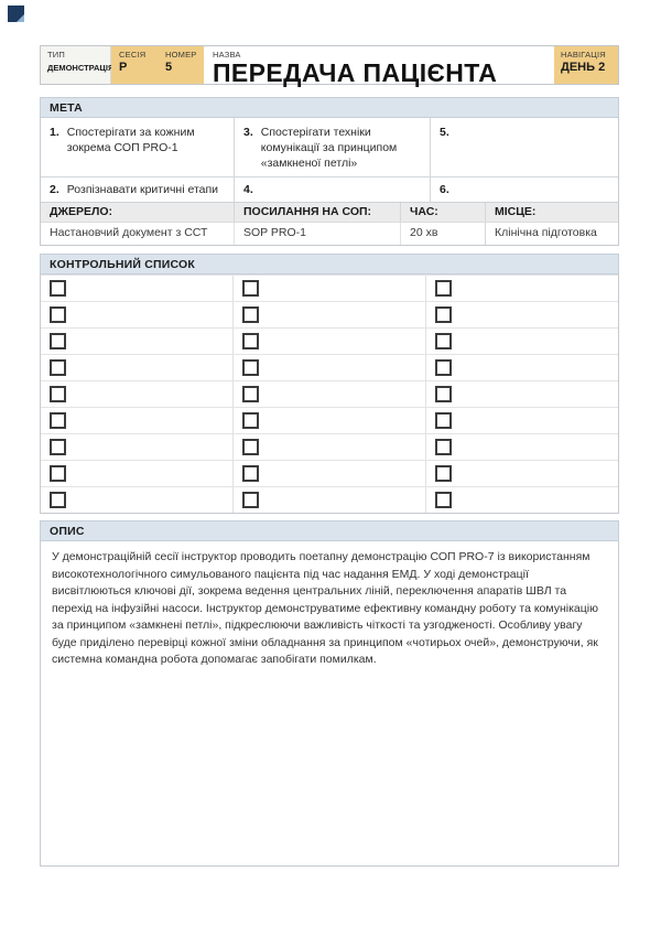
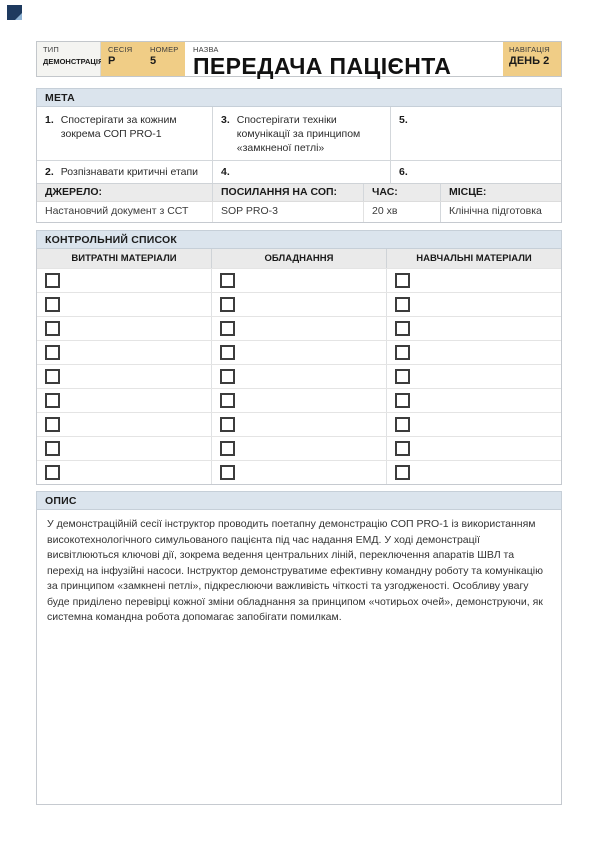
  ТИП
  ДЕМОНСТРАЦІ
  СЕСІЯ
  Р
  НОМЕР
  5
  НАЗВА
  ПЕРЕДАЧА ПАЦІЄНТА
  НАВІГАЦІЯ
  ДЕНЬ 2
  МЕТА
  1.
  Спостерігати за кожним зокрема СОП PRO-1
  3.
  Спостерігати техніки комунікації за принципом «замкненої петлі»
  5.
  2.
  Розпізнавати критичні етапи
  4.
  6.
  ДЖЕРЕЛО:
  ПОСИЛАННЯ НА СОП:
  ЧАС:
  МІСЦЕ:
  Настановчий документ з ССТ
- SOP PRO-1
+ SOP PRO-3
  20 хв
  Клінічна підготовка
  КОНТРОЛЬНИЙ СПИСОК
+ ВИТРАТНІ МАТЕРІАЛИ
+ ОБЛАДНАННЯ
+ НАВЧАЛЬНІ МАТЕРІАЛИ
  ОПИС
- У демонстраційній сесії інструктор проводить поетапну демонстрацію СОП PRO-7 із використанням високотехнологічного симульованого пацієнта під час надання ЕМД. У ході демонстрації висвітлюються ключові дії, зокрема ведення центральних ліній, переключення апаратів ШВЛ та перехід на інфузійні насоси. Інструктор демонструватиме ефективну командну роботу та комунікацію за принципом «замкнені петлі», підкреслюючи важливість чіткості та узгодженості. Особливу увагу буде приділено перевірці кожної зміни обладнання за принципом «чотирьох очей», демонструючи, як системна командна робота допомагає запобігати помилкам.
+ У демонстраційній сесії інструктор проводить поетапну демонстрацію СОП PRO-1 із використанням високотехнологічного симульованого пацієнта під час надання ЕМД. У ході демонстрації висвітлюються ключові дії, зокрема ведення центральних ліній, переключення апаратів ШВЛ та перехід на інфузійні насоси. Інструктор демонструватиме ефективну командну роботу та комунікацію за принципом «замкнені петлі», підкреслюючи важливість чіткості та узгодженості. Особливу увагу буде приділено перевірці кожної зміни обладнання за принципом «чотирьох очей», демонструючи, як системна командна робота допомагає запобігати помилкам.
